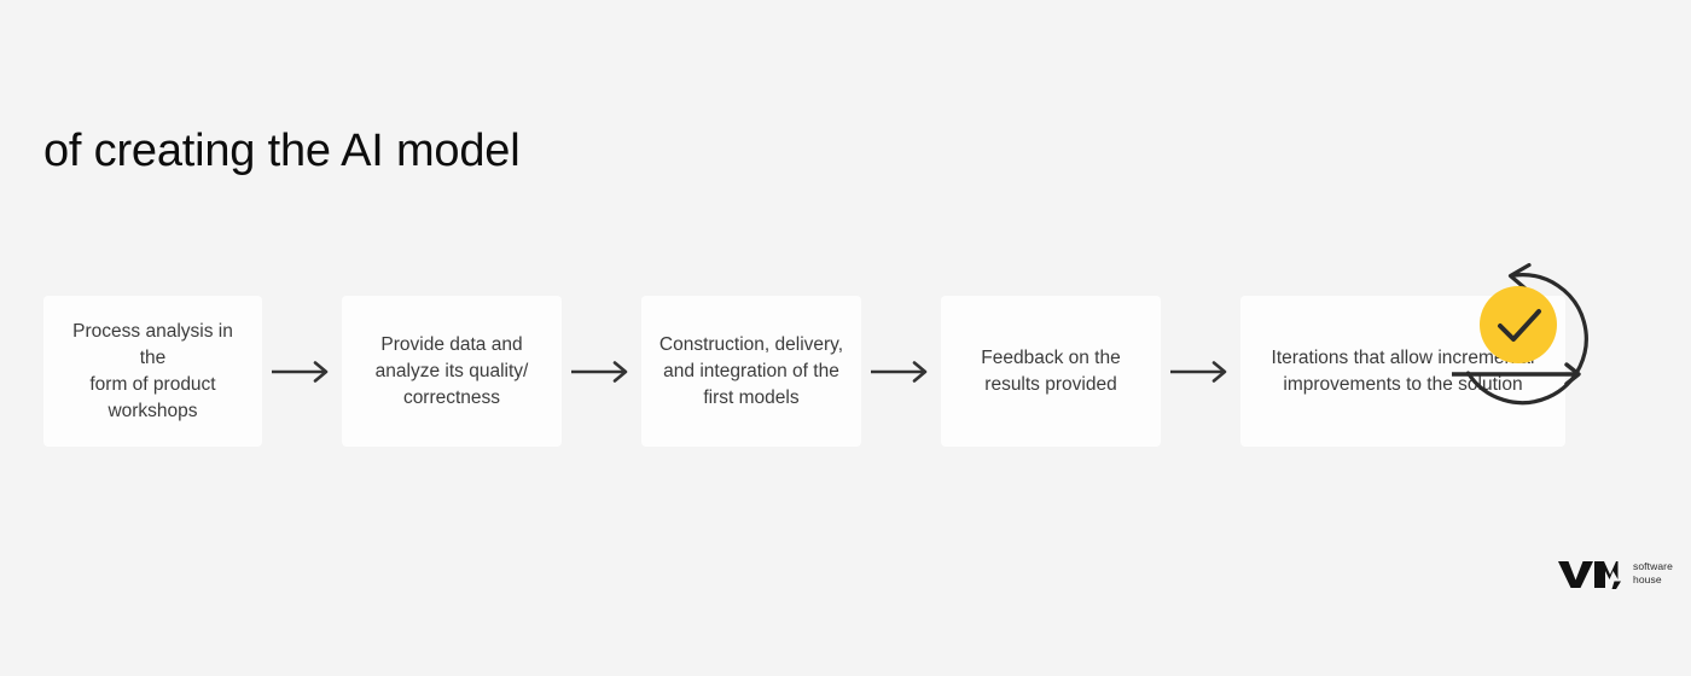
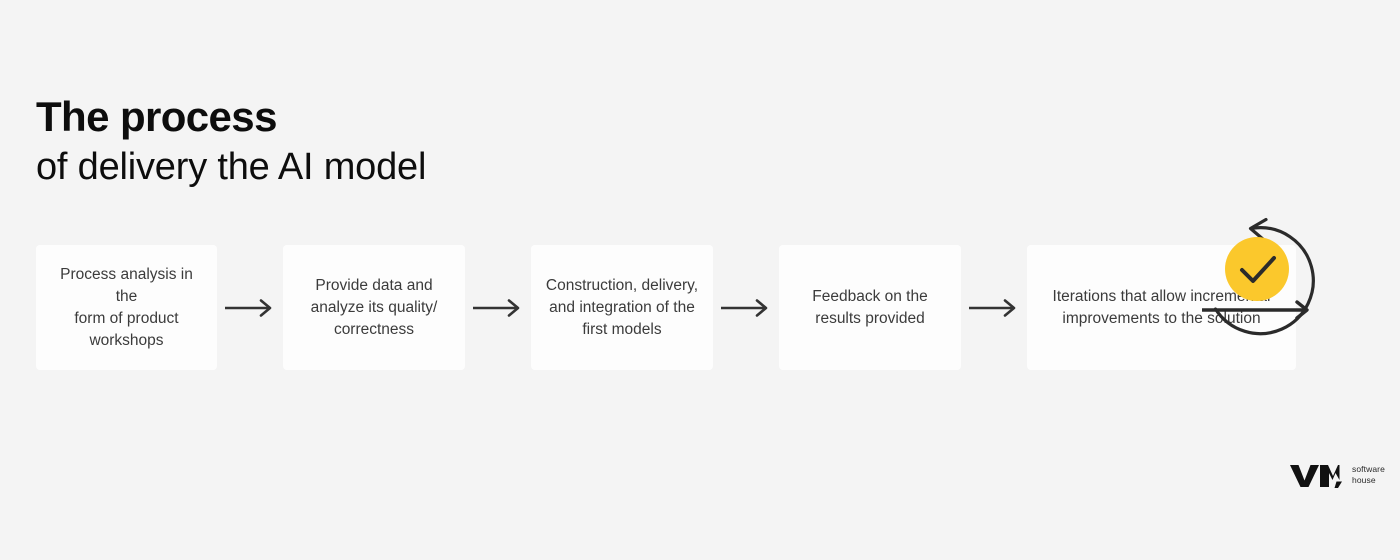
+ The process
- of creating the AI model
+ of delivery the AI model
  Process analysis in the
  form of product
  workshops
  Provide data and
  analyze its quality/
  correctness
  Construction, delivery,
  and integration of the
  first models
  Feedback on the
  results provided
  Iterations that allow increm
  improvements to the solution
  software
  house
